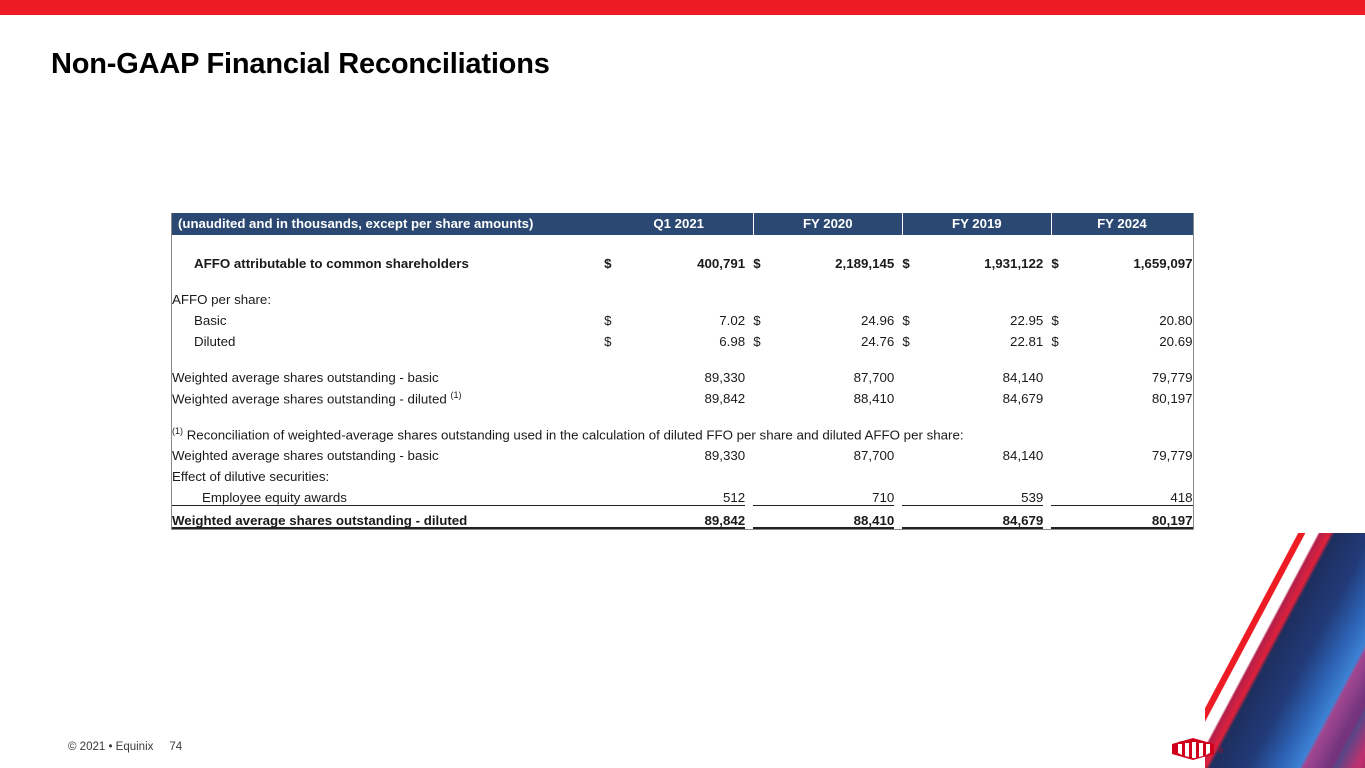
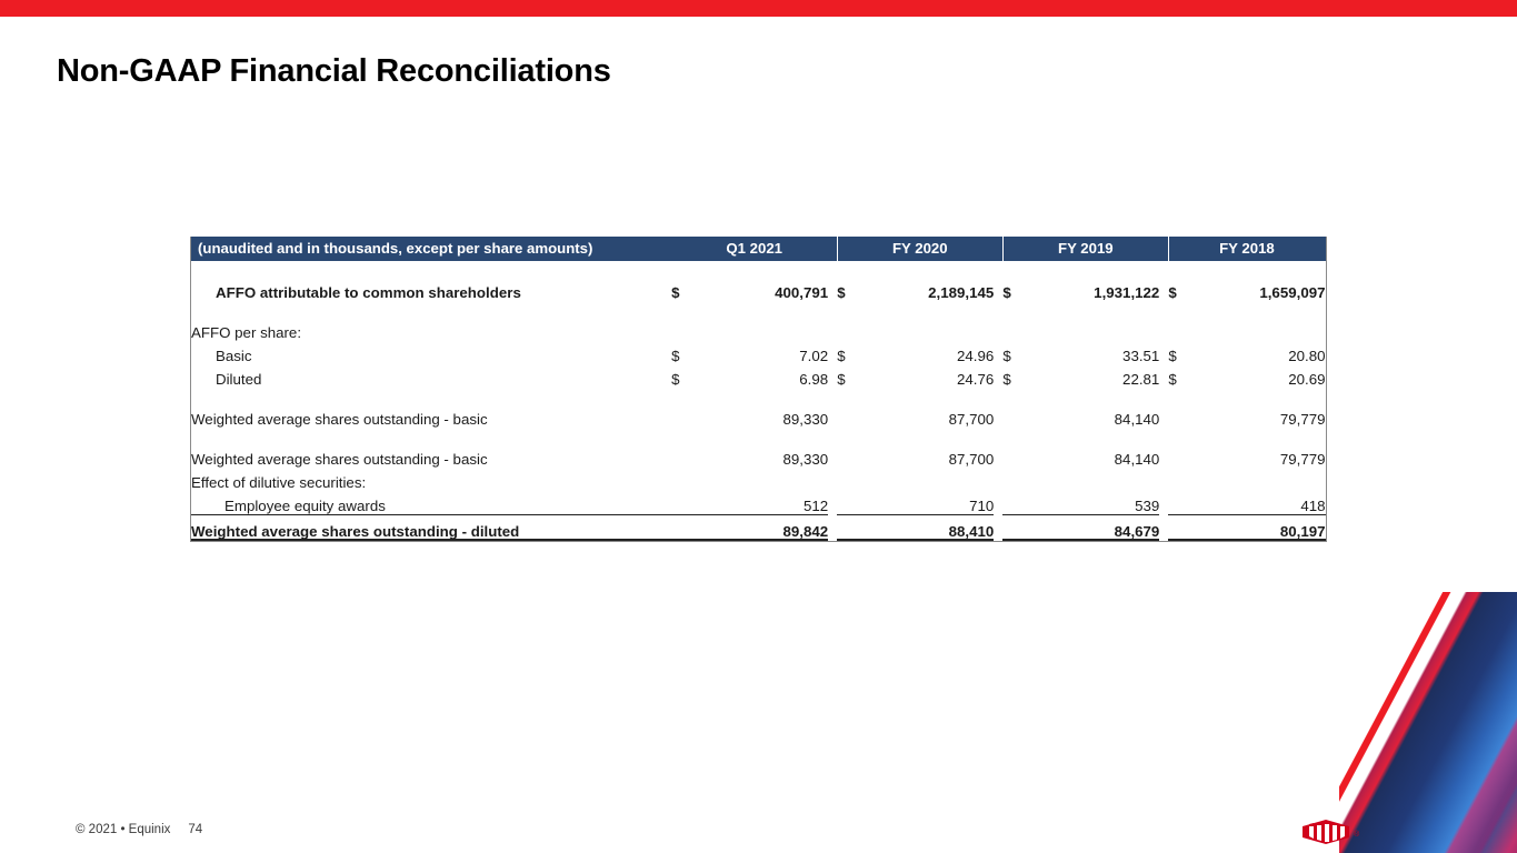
  Non-GAAP Financial Reconciliations
- (unaudited and in thousands, except per share amounts)	Q1 2021	FY 2020	FY 2019	FY 2024
+ (unaudited and in thousands, except per share amounts)	Q1 2021	FY 2020	FY 2019	FY 2018
  AFFO attributable to common shareholders	$	400,791		$	2,189,145		$	1,931,122		$	1,659,097
  AFFO per share:
- Basic	$	7.02		$	24.96		$	22.95		$	20.80
+ Basic	$	7.02		$	24.96		$	33.51		$	20.80
  Diluted	$	6.98		$	24.76		$	22.81		$	20.69
  Weighted average shares outstanding - basic		89,330			87,700			84,140			79,779
- Weighted average shares outstanding - diluted (1)		89,842			88,410			84,679			80,197
- (1) Reconciliation of weighted-average shares outstanding used in the calculation of diluted FFO per share and diluted AFFO per share:
  Weighted average shares outstanding - basic		89,330			87,700			84,140			79,779
  Effect of dilutive securities:
  Employee equity awards		512			710			539			418
  Weighted average shares outstanding - diluted		89,842			88,410			84,679			80,197
  © 2021 • Equinix 74
